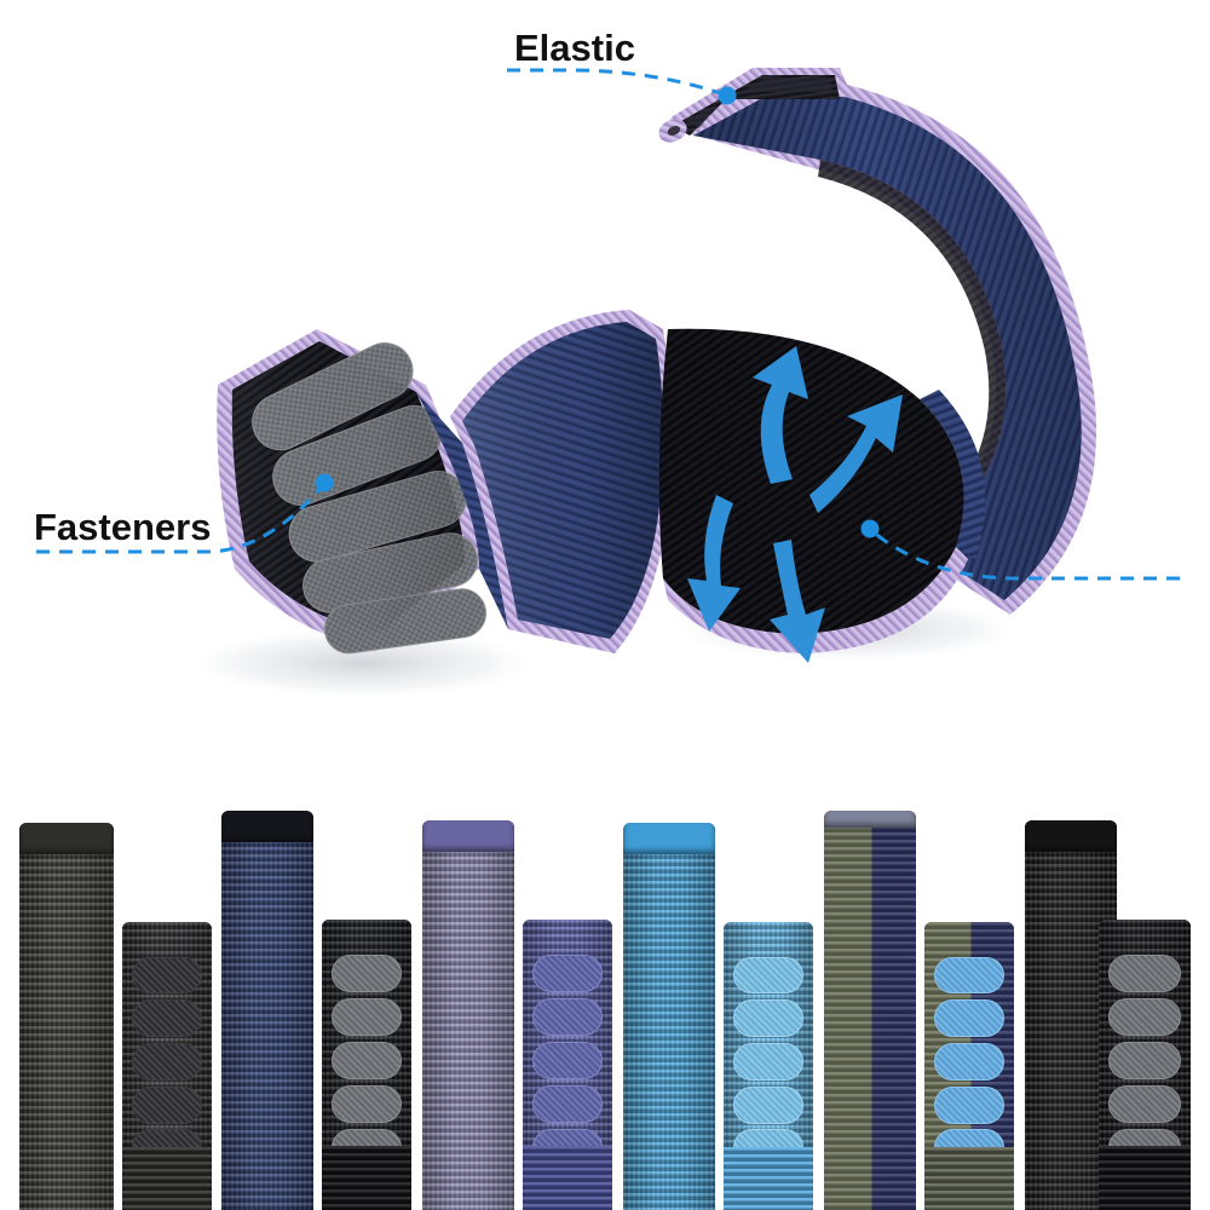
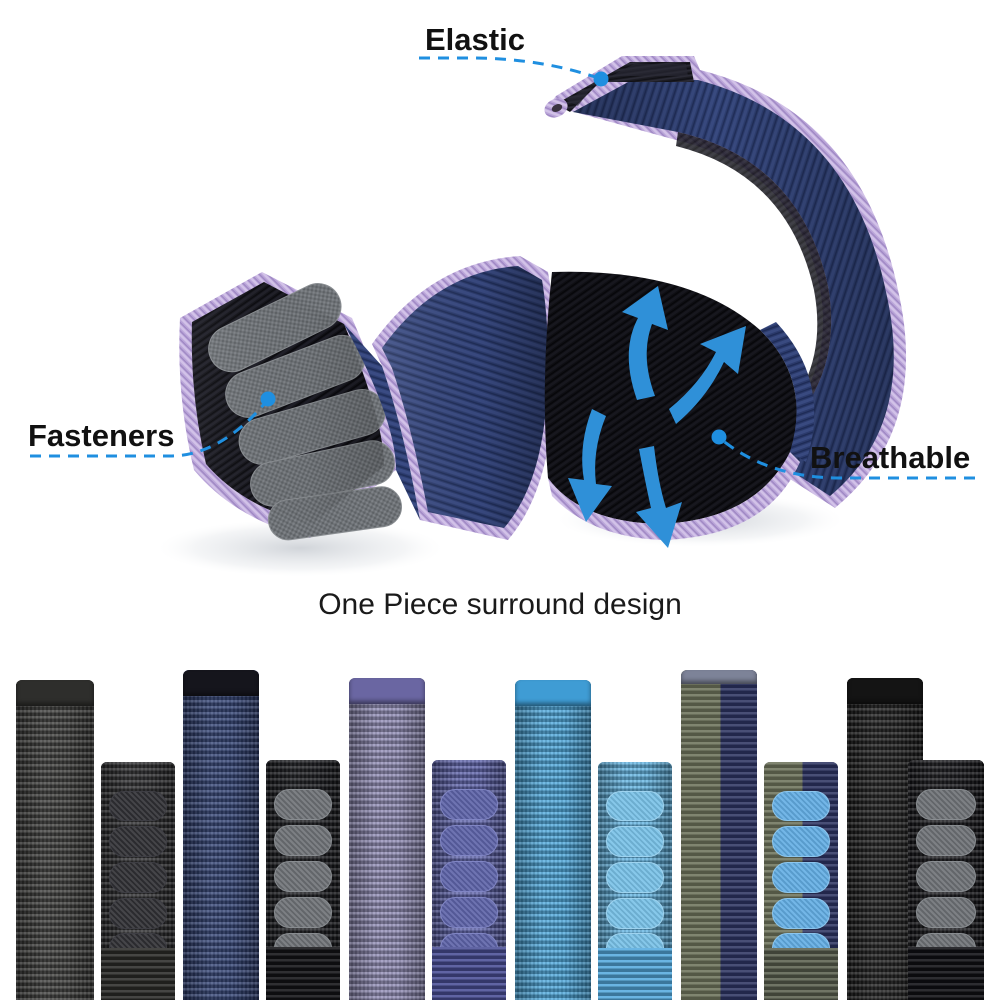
  Elastic
  Fasteners
+ Breathable
+ One Piece surround design
